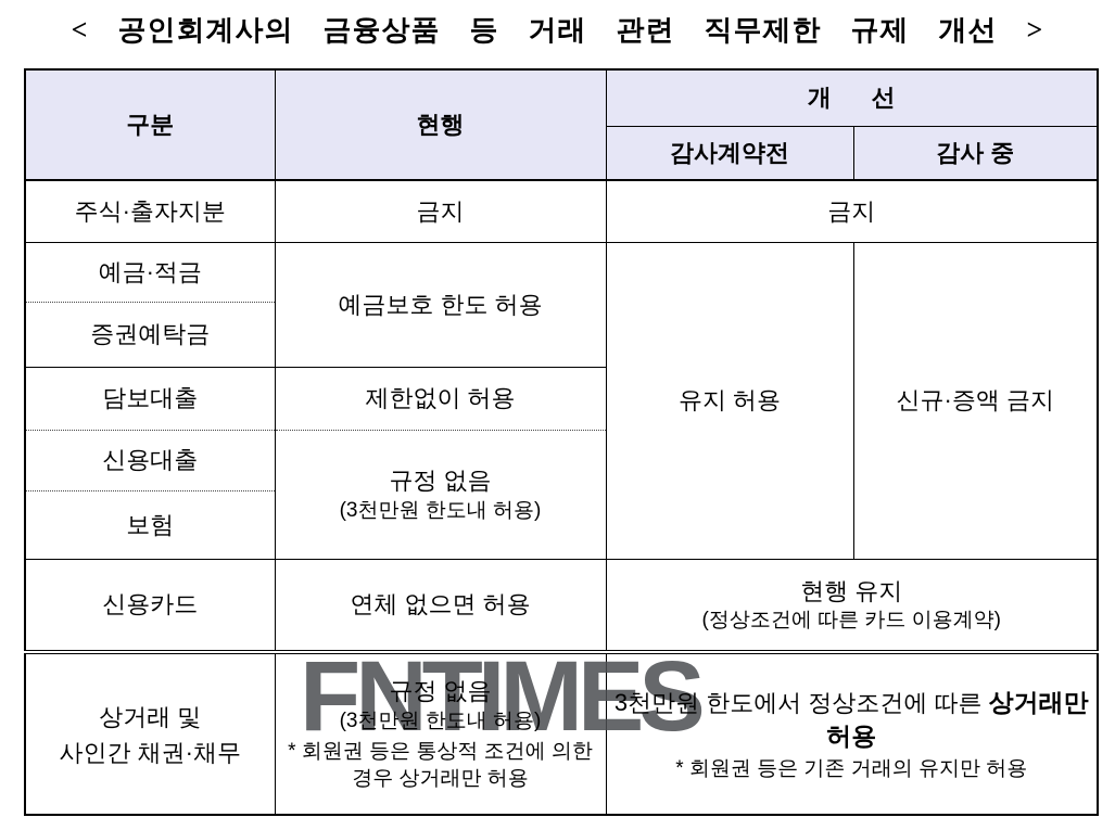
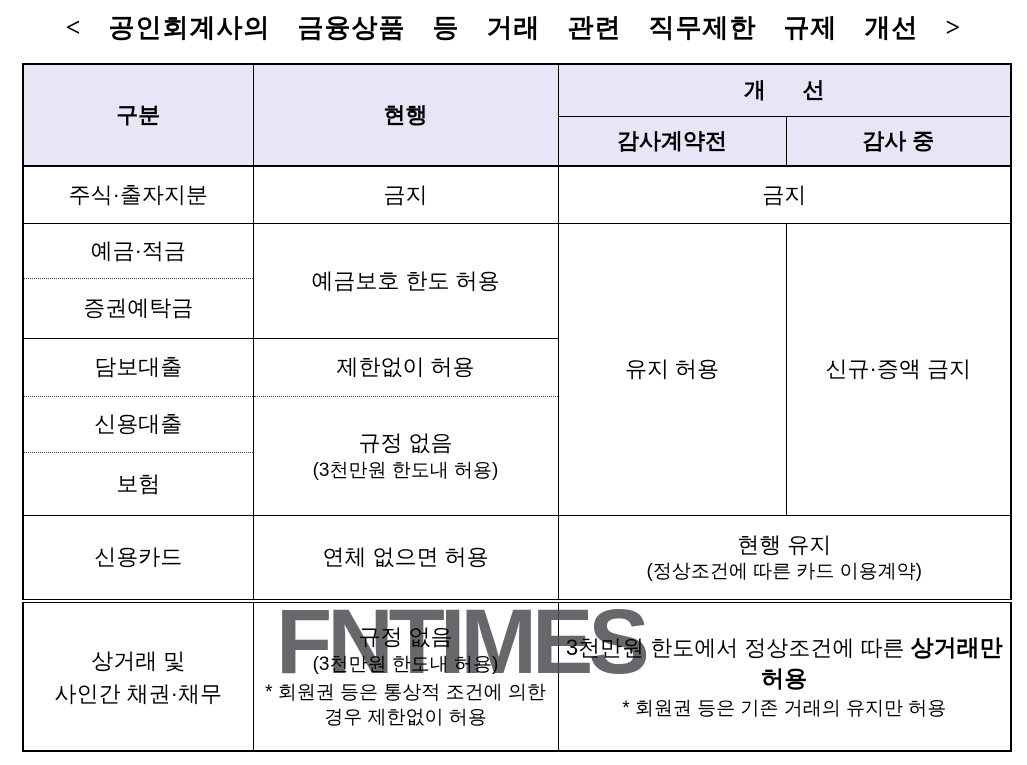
  < 공인회계사의 금융상품 등 거래 관련 직무제한 규제 개선 >
  FNTIMES
  구분	현행	개 선
  감사계약전	감사 중
  주식·출자지분	금지	금지
  예금·적금	예금보호 한도 허용	유지 허용	신규·증액 금지
  증권예탁금
  담보대출	제한없이 허용
  신용대출	규정 없음 (3천만원 한도내 허용)
  보험
  신용카드	연체 없으면 허용	현행 유지 (정상조건에 따른 카드 이용계약)
- 상거래 및 사인간 채권·채무	규정 없음 (3천만원 한도내 허용) * 회원권 등은 통상적 조건에 의한 경우 상거래만 허용	3천만원 한도에서 정상조건에 따른 상거래만 허용 * 회원권 등은 기존 거래의 유지만 허용
+ 상거래 및 사인간 채권·채무	규정 없음 (3천만원 한도내 허용) * 회원권 등은 통상적 조건에 의한 경우 제한없이 허용	3천만원 한도에서 정상조건에 따른 상거래만 허용 * 회원권 등은 기존 거래의 유지만 허용
